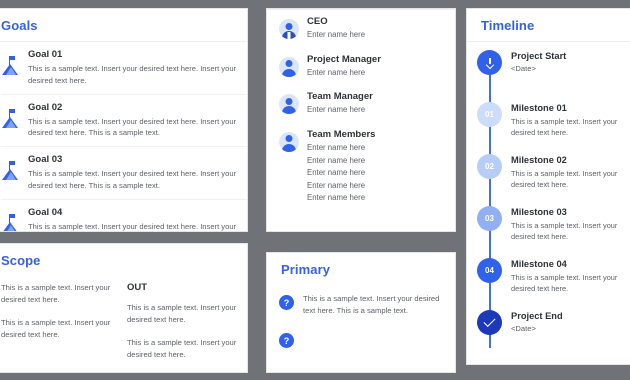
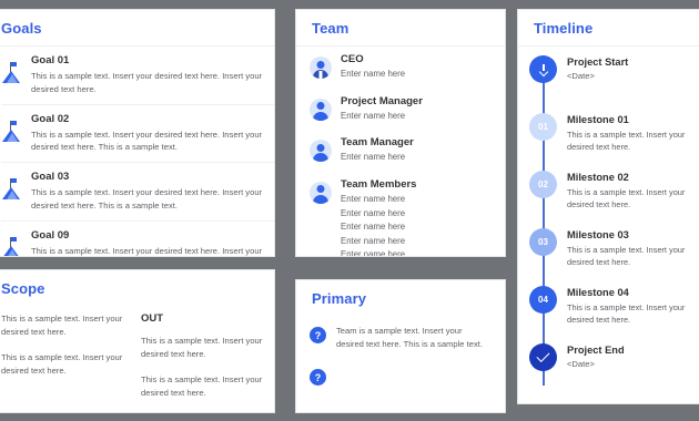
  Goals
  Goal 01
  This is a sample text. Insert your desired text here. Insert your desired text here.
  Goal 02
  This is a sample text. Insert your desired text here. Insert your desired text here. This is a sample text.
  Goal 03
  This is a sample text. Insert your desired text here. Insert your desired text here. This is a sample text.
- Goal 04
+ Goal 09
  Scope
  This is a sample text. Insert your desired text here.
  This is a sample text. Insert your desired text here.
  OUT
  This is a sample text. Insert your desired text here.
  This is a sample text. Insert your desired text here.
+ Team
  CEO
  Enter name here
  Project Manager
  Enter name here
  Team Manager
  Enter name here
  Team Members
  Enter name here
  Enter name here
  Enter name here
  Enter name here
  Enter name here
  Primary
  ?
- This is a sample text. Insert your desired text here. This is a sample text.
+ Team is a sample text. Insert your desired text here. This is a sample text.
  ?
  Timeline
  Project Start
  <Date>
  01
  Milestone 01
  This is a sample text. Insert your desired text here.
  02
  Milestone 02
  This is a sample text. Insert your desired text here.
  03
  Milestone 03
  This is a sample text. Insert your desired text here.
  04
  Milestone 04
  This is a sample text. Insert your desired text here.
  Project End
  <Date>
